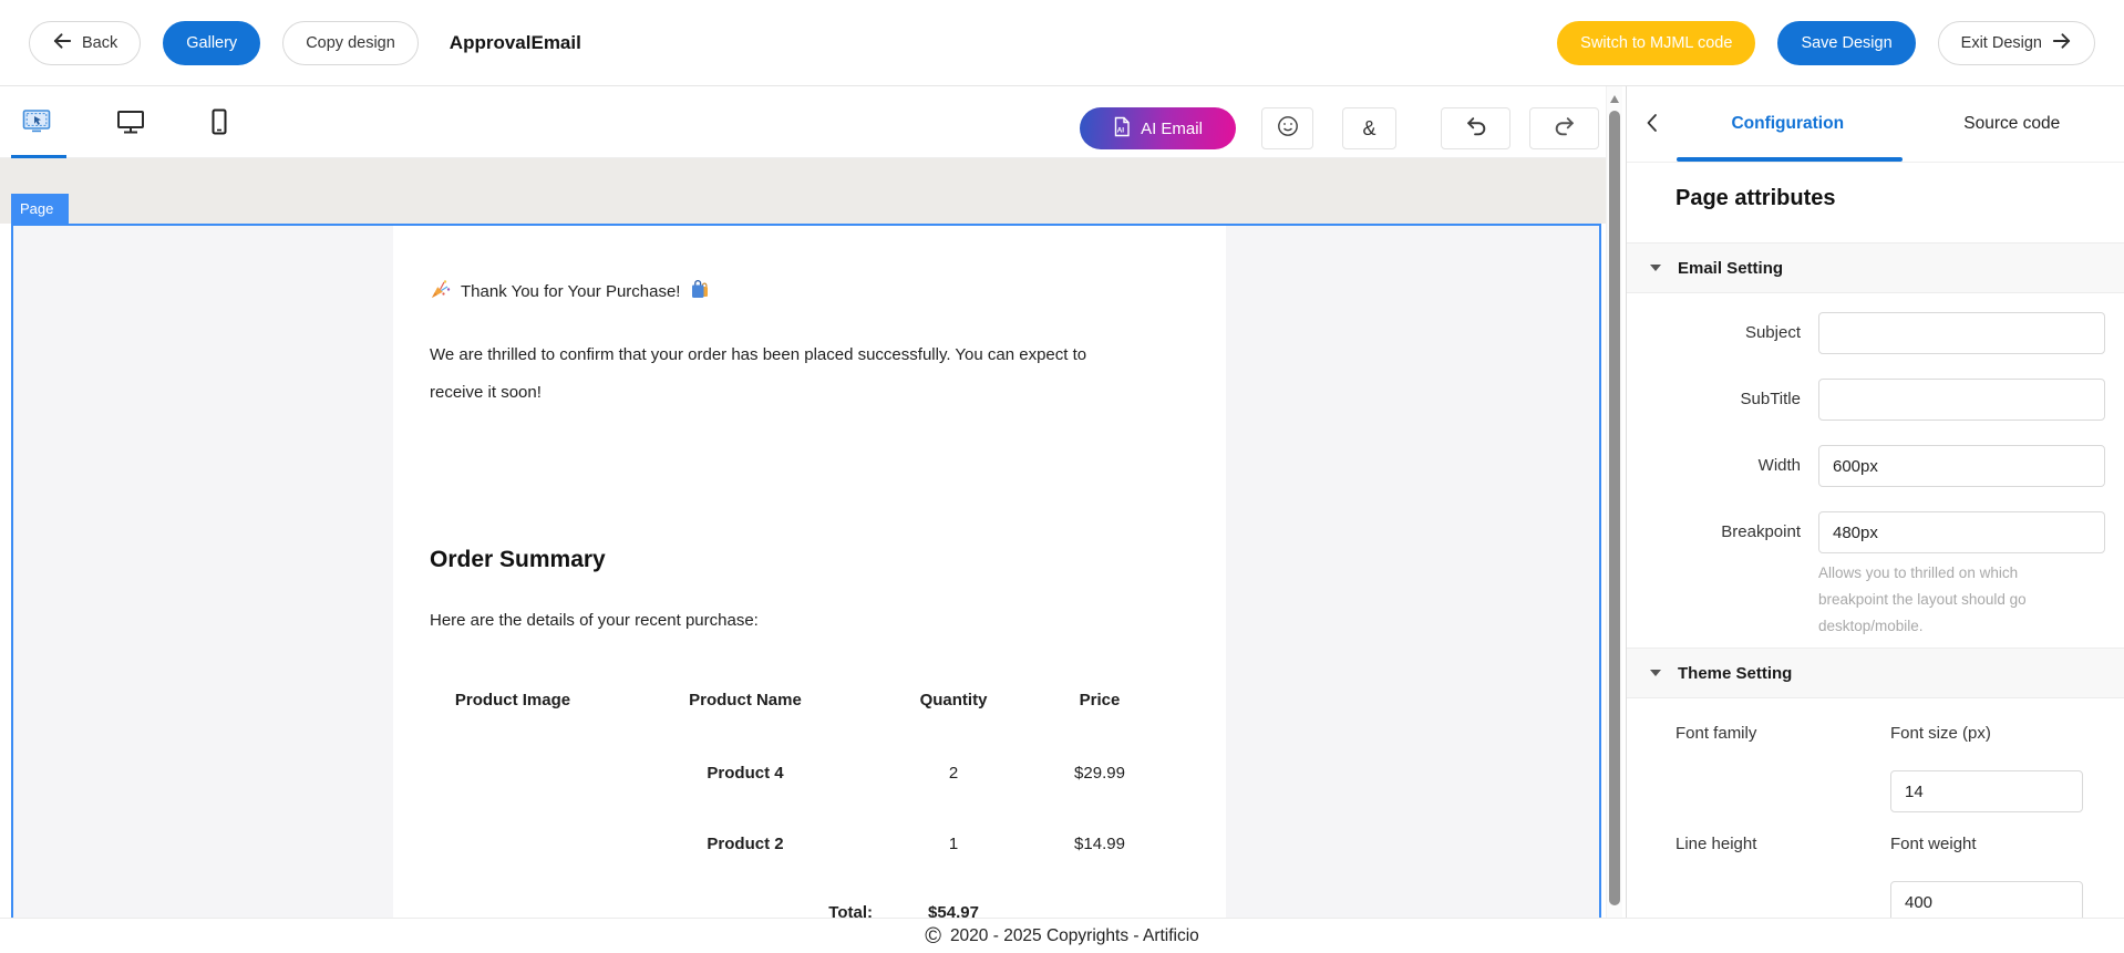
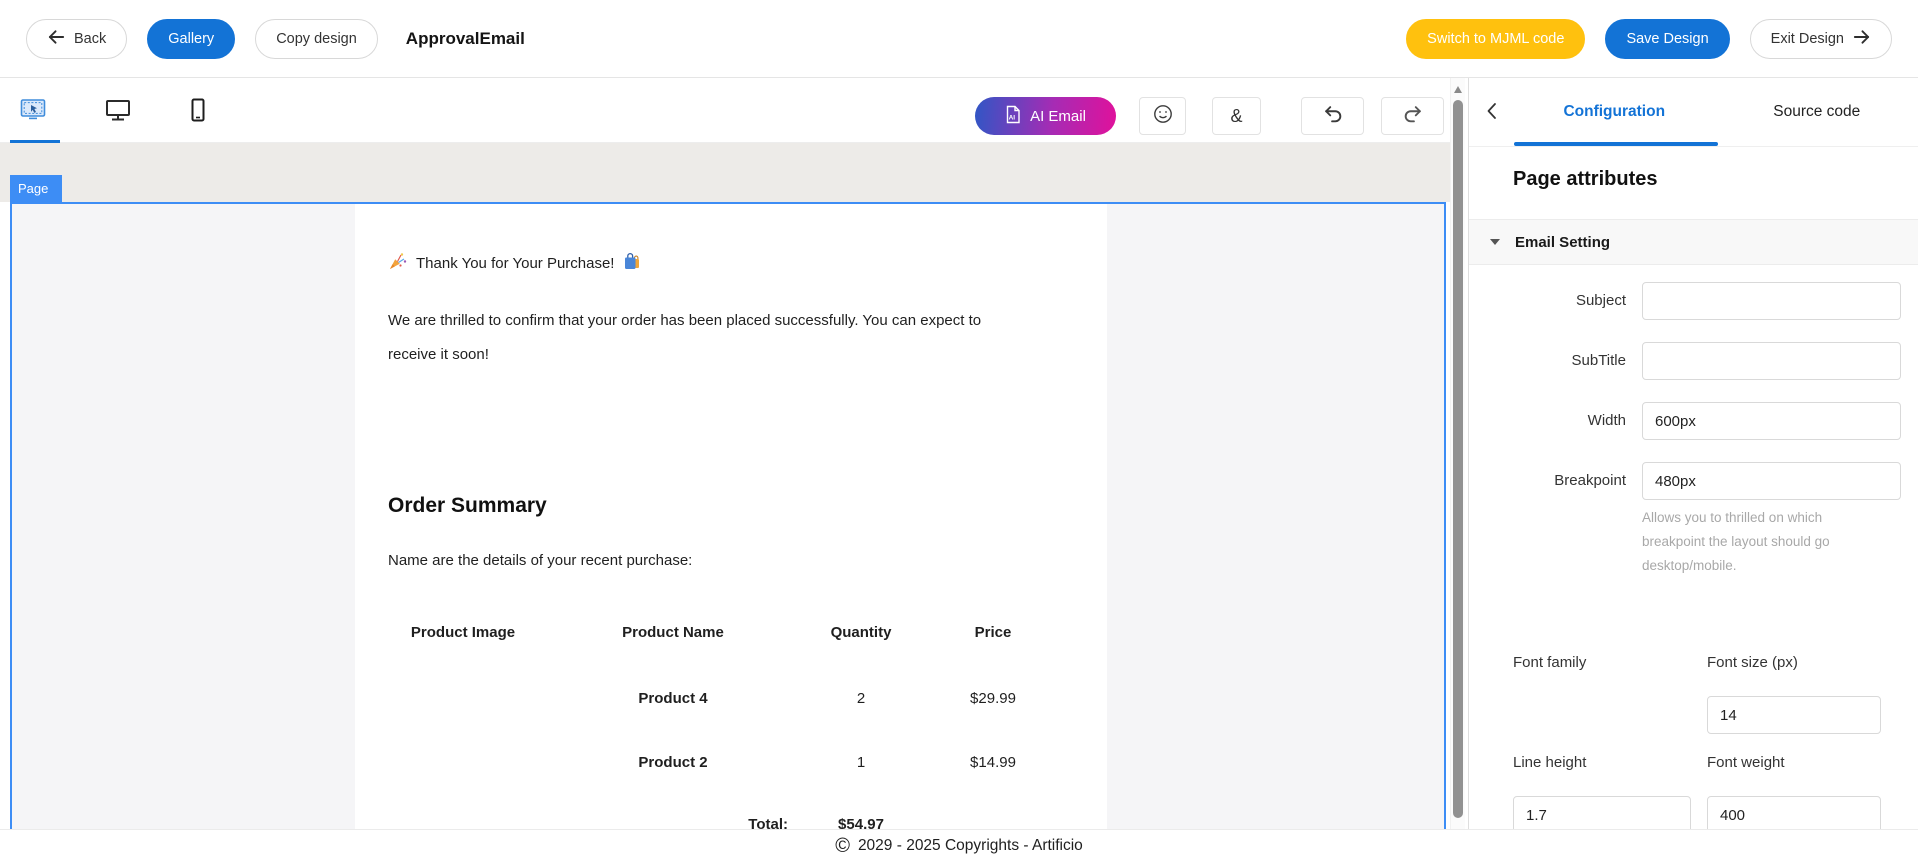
  Back
  Gallery
  Copy design
  ApprovalEmail
  Switch to MJML code
  Save Design
  Exit Design
  AI Email
  &
  Page
  Thank You for Your Purchase!
  We are thrilled to confirm that your order has been placed successfully. You can expect to receive it soon!
  Order Summary
- Here are the details of your recent purchase:
+ Name are the details of your recent purchase:
  Product Image
  Product Name
  Quantity
  Price
  Product 4
  2
  $29.99
  Product 2
  1
  $14.99
  Total:
  $54.97
  Configuration
  Source code
  Page attributes
  Email Setting
  Subject
  SubTitle
  Width
  600px
  Breakpoint
  480px
  Allows you to thrilled on which breakpoint the layout should go desktop/mobile.
- Theme Setting
  Font family
  Font size (px)
  14
  Line height
  Font weight
+ 1.7
  400
  ©
- 2020 - 2025 Copyrights - Artificio
+ 2029 - 2025 Copyrights - Artificio
